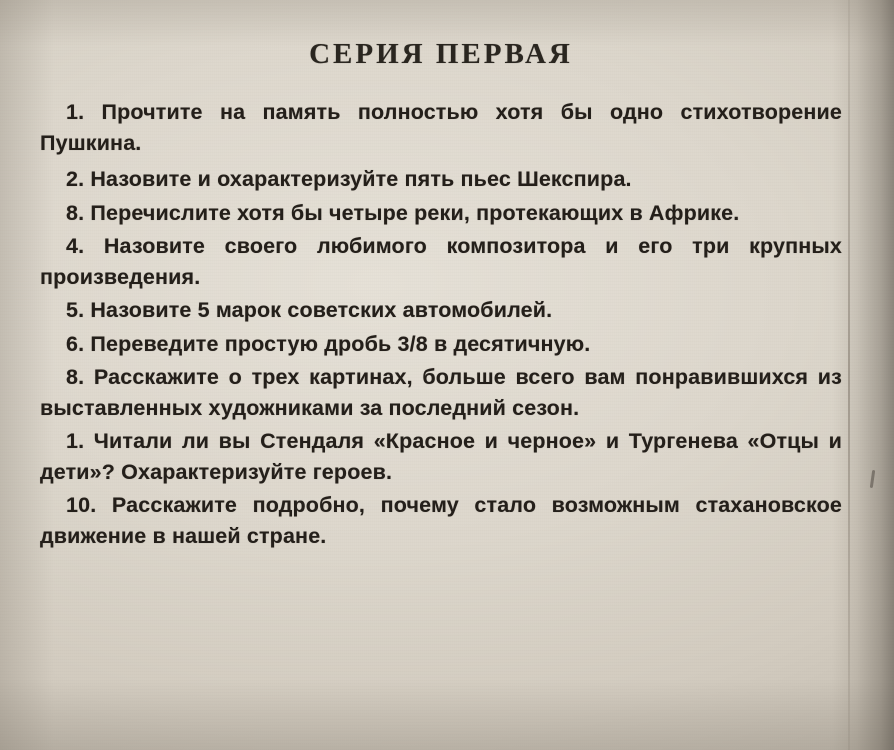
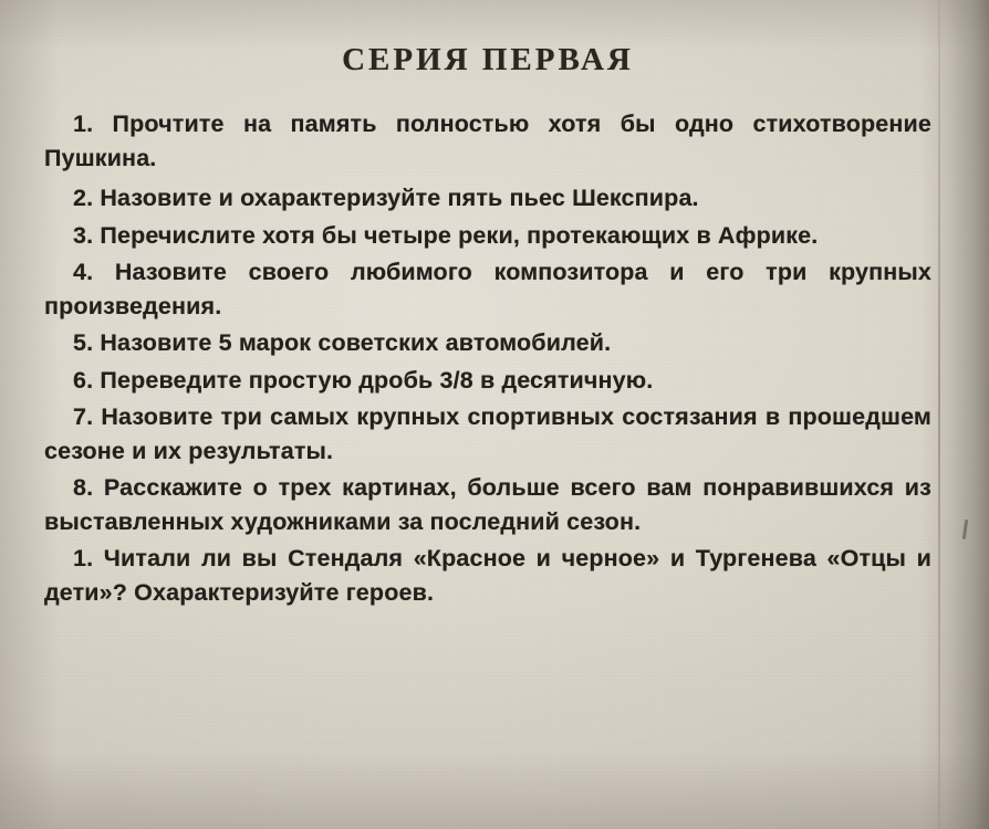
  СЕРИЯ ПЕРВАЯ
  1. Прочтите на память полностью хотя бы одно стихотворение Пушкина.
  2. Назовите и охарактеризуйте пять пьес Шекспира.
- 8. Перечислите хотя бы четыре реки, протекающих в Африке.
+ 3. Перечислите хотя бы четыре реки, протекающих в Африке.
  4. Назовите своего любимого композитора и его три крупных произведения.
  5. Назовите 5 марок советских автомобилей.
  6. Переведите простую дробь 3/8 в десятичную.
+ 7. Назовите три самых крупных спортивных состязания в прошедшем сезоне и их результаты.
  8. Расскажите о трех картинах, больше всего вам понравившихся из выставленных художниками за последний сезон.
  1. Читали ли вы Стендаля «Красное и черное» и Тургенева «Отцы и дети»? Охарактеризуйте героев.
- 10. Расскажите подробно, почему стало возможным стахановское движение в нашей стране.
